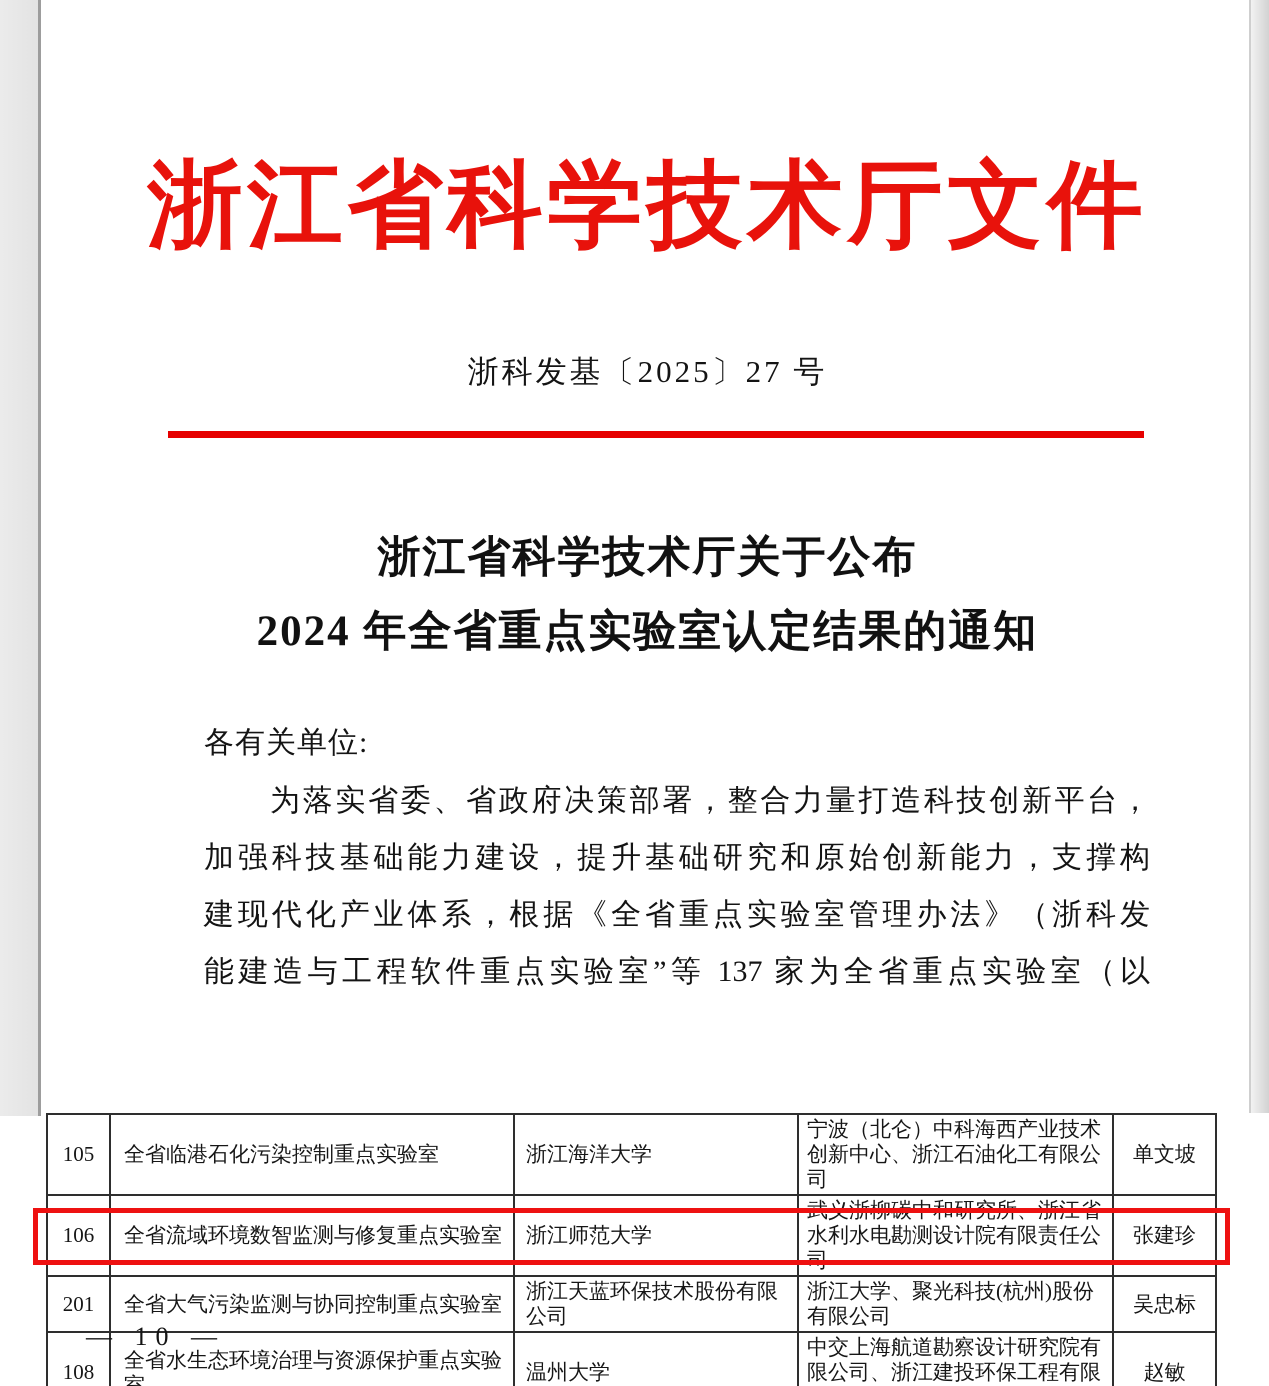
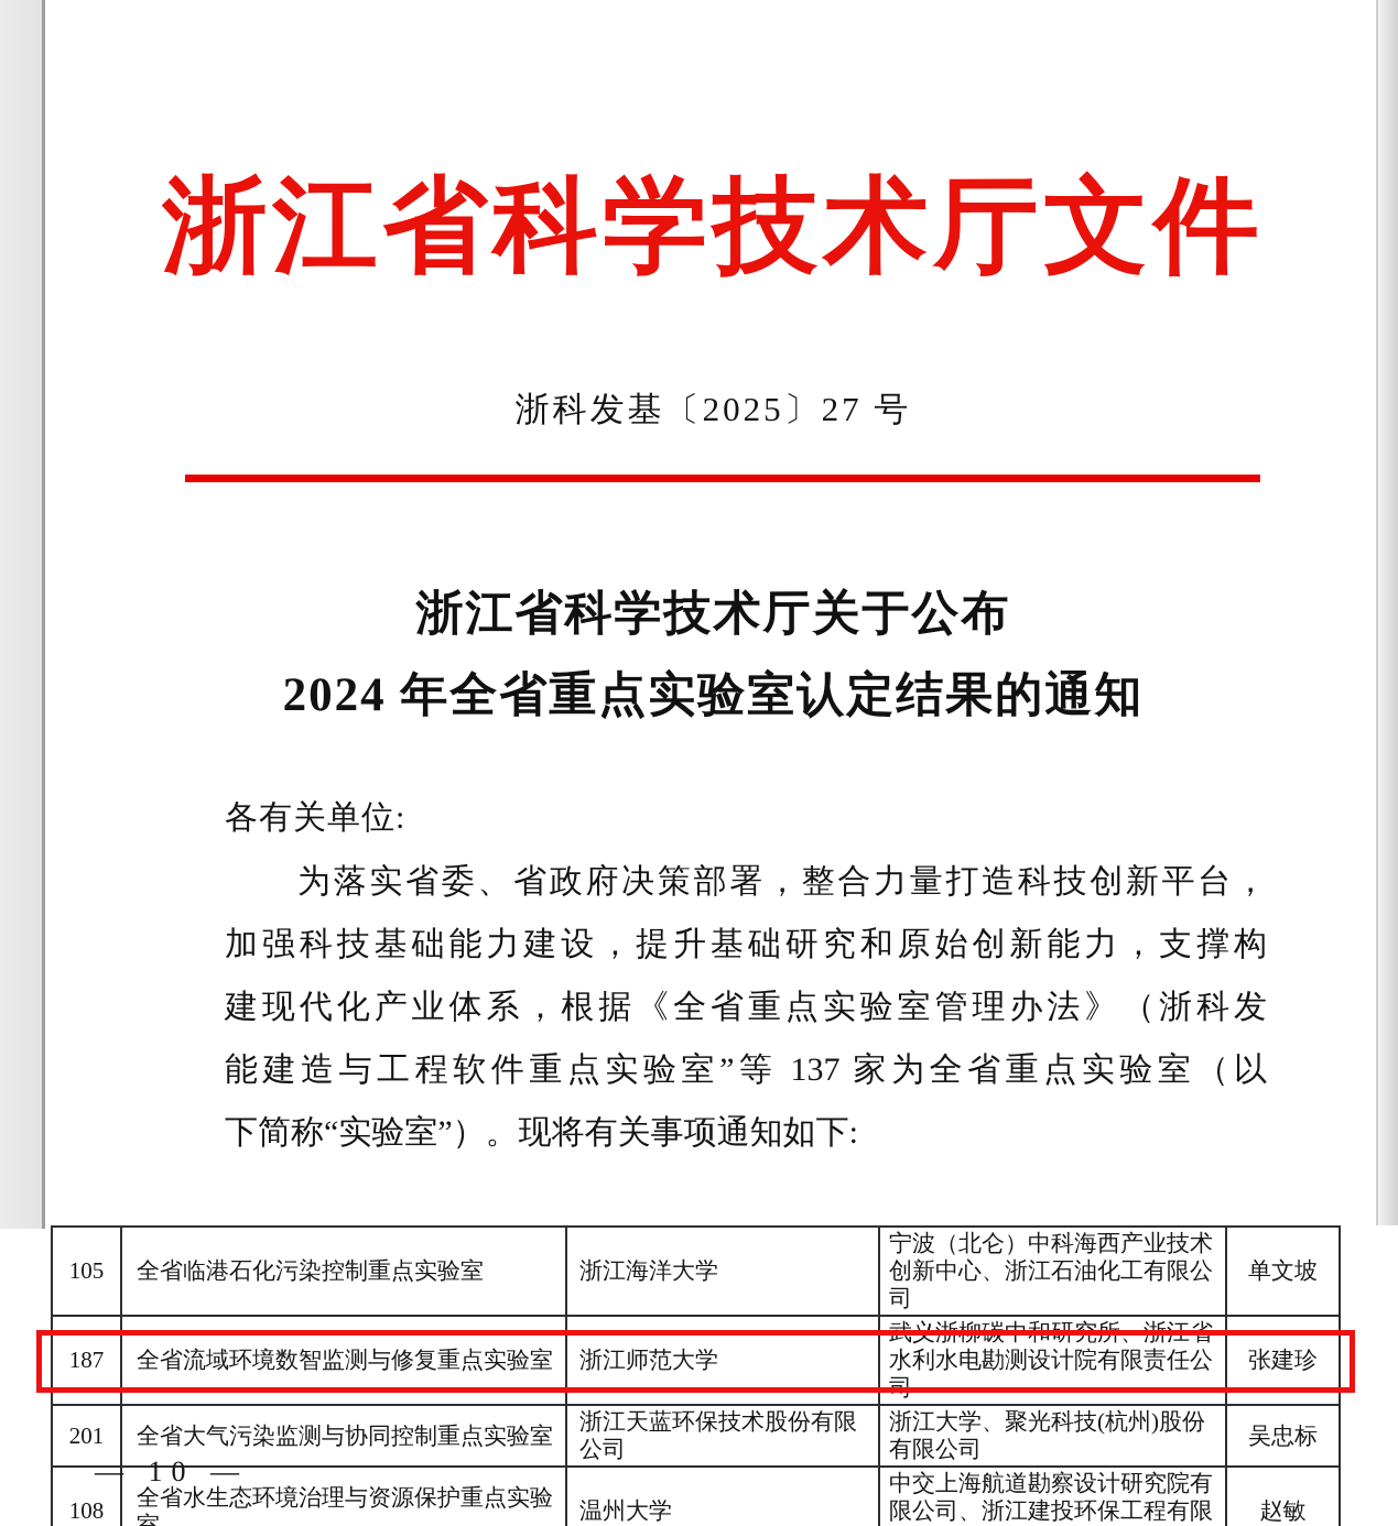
  浙江省科学技术厅文件
  浙科发基〔2025〕27 号
  浙江省科学技术厅关于公布
  2024 年全省重点实验室认定结果的通知
  各有关单位:
  为落实省委、省政府决策部署，整合力量打造科技创新平台，
  加强科技基础能力建设，提升基础研究和原始创新能力，支撑构
  建现代化产业体系，根据《全省重点实验室管理办法》（浙科发
  能建造与工程软件重点实验室”等 137 家为全省重点实验室（以
+ 下简称“实验室”）。现将有关事项通知如下:
  105	全省临港石化污染控制重点实验室	浙江海洋大学	宁波（北仑）中科海西产业技术创新中心、浙江石油化工有限公司	单文坡
- 106	全省流域环境数智监测与修复重点实验室	浙江师范大学	武义浙柳碳中和研究所、浙江省水利水电勘测设计院有限责任公司	张建珍
+ 187	全省流域环境数智监测与修复重点实验室	浙江师范大学	武义浙柳碳中和研究所、浙江省水利水电勘测设计院有限责任公司	张建珍
  201	全省大气污染监测与协同控制重点实验室	浙江天蓝环保技术股份有限公司	浙江大学、聚光科技(杭州)股份有限公司	吴忠标
  108	全省水生态环境治理与资源保护重点实验室	温州大学	中交上海航道勘察设计研究院有限公司、浙江建投环保工程有限	赵敏
  — 10 —
